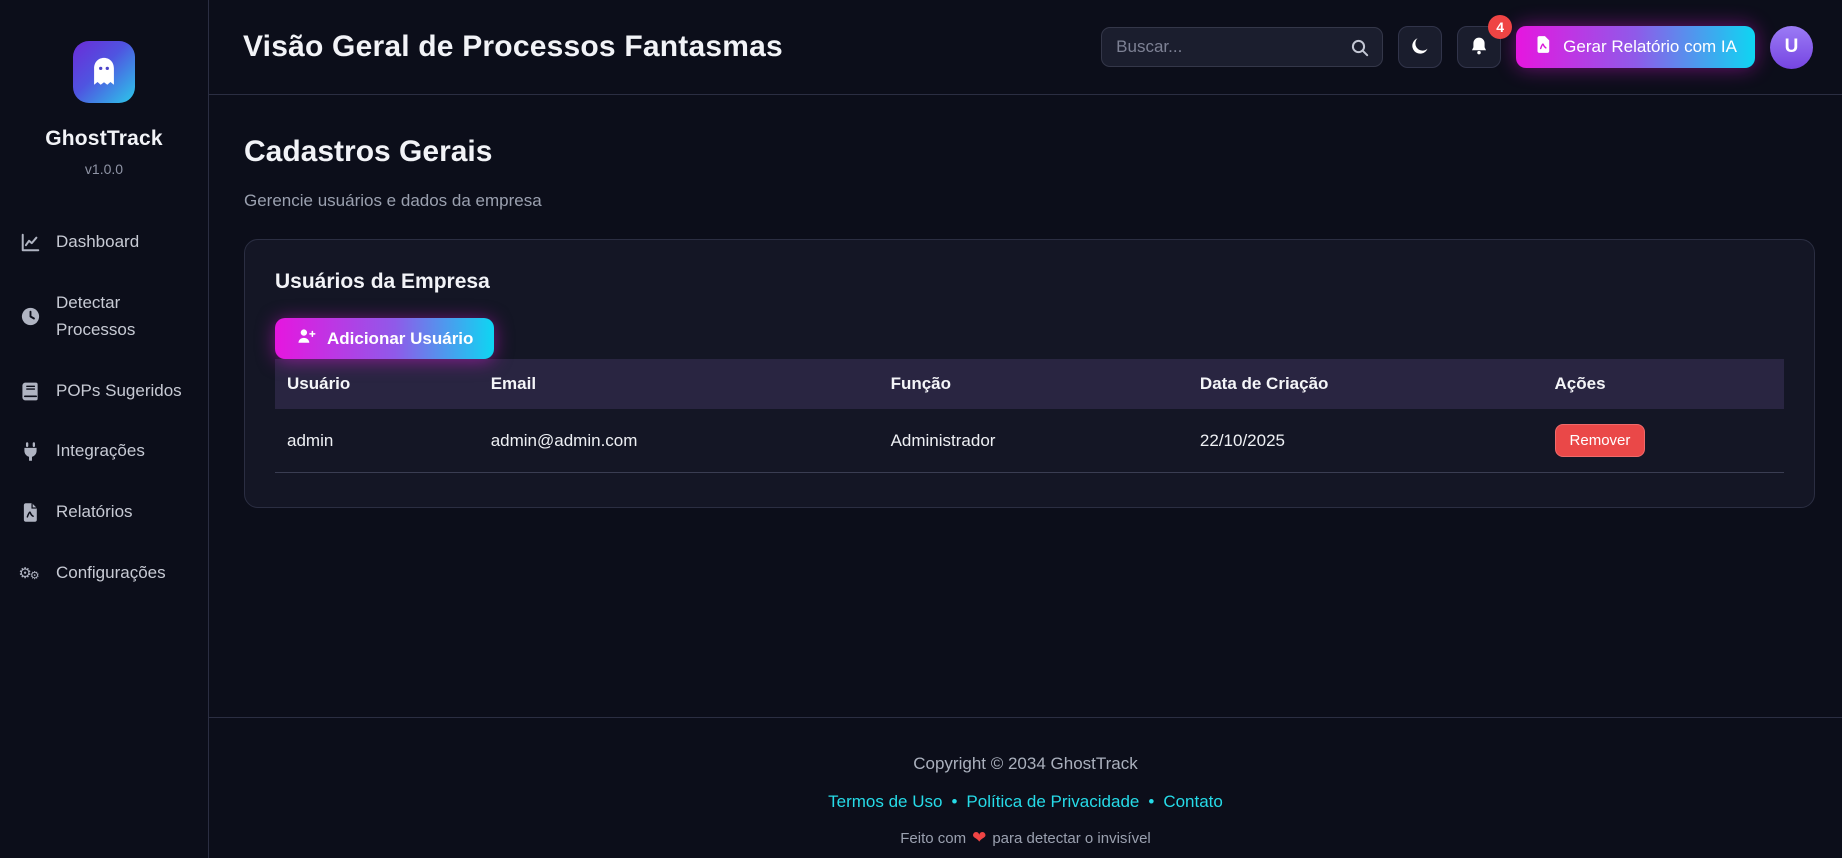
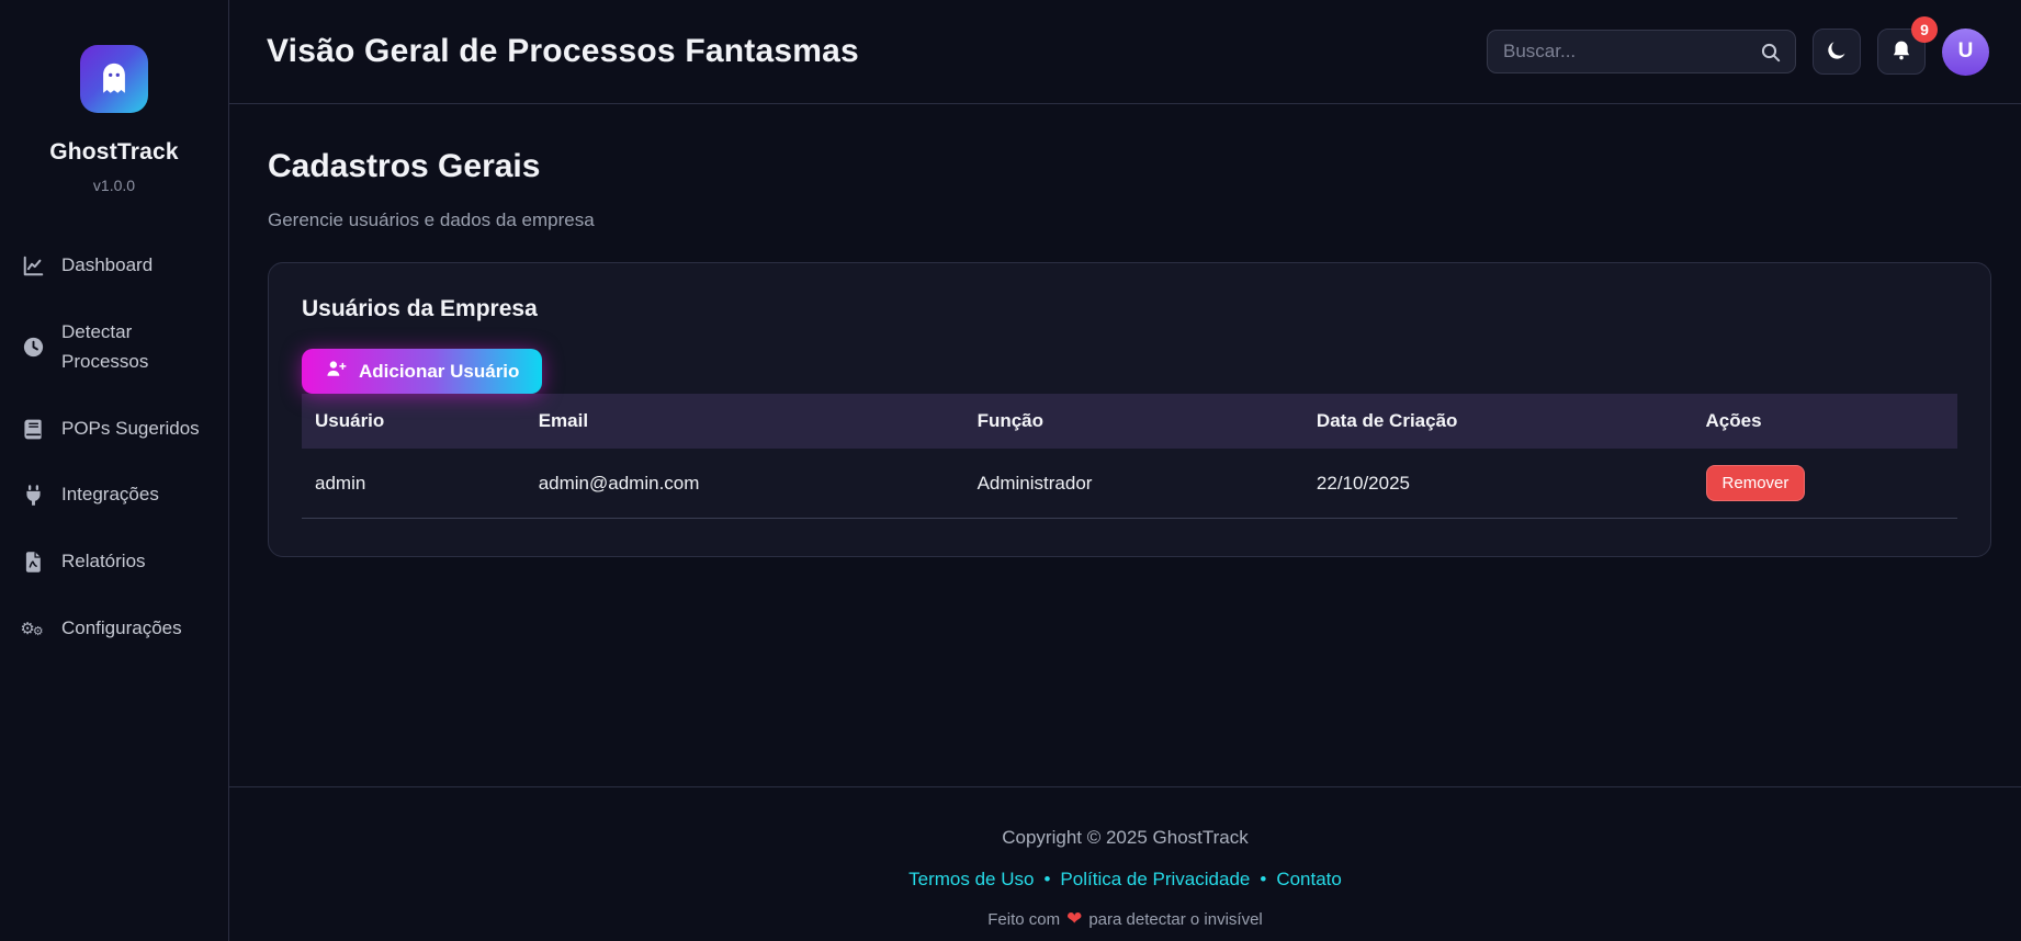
  GhostTrack
  v1.0.0
  Dashboard
  Detectar Processos
  POPs Sugeridos
  Integrações
  Relatórios
  ⚙
  ⚙
  Configurações
  Visão Geral de Processos Fantasmas
  Buscar...
- 4
+ 9
- Gerar Relatório com IA
  U
  Cadastros Gerais
  Gerencie usuários e dados da empresa
  Usuários da Empresa
  Adicionar Usuário
  Usuário	Email	Função	Data de Criação	Ações
  admin	admin@admin.com	Administrador	22/10/2025	Remover
- Copyright © 2034 GhostTrack
+ Copyright © 2025 GhostTrack
  Termos de Uso
  •
  Política de Privacidade
  •
  Contato
  Feito com
  ❤
  para detectar o invisível
